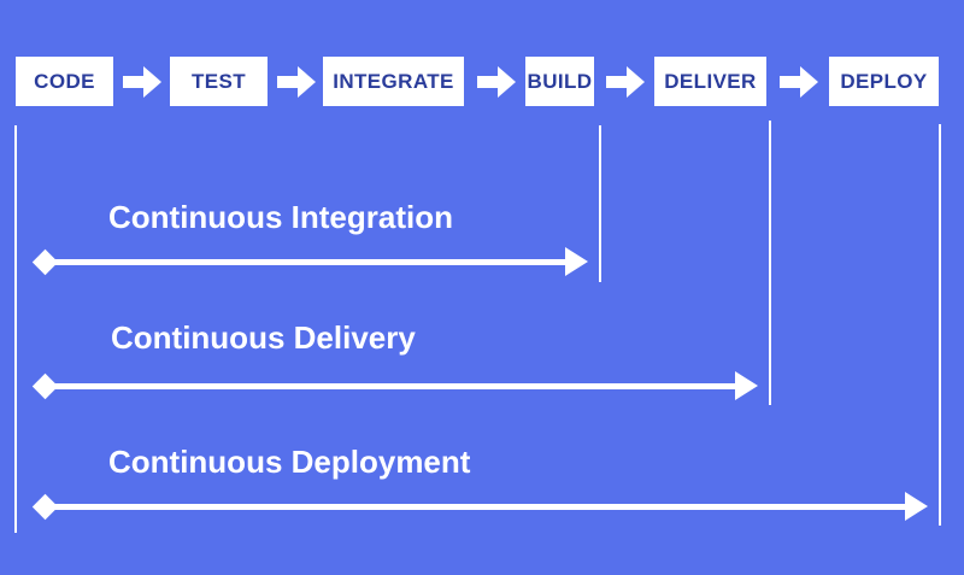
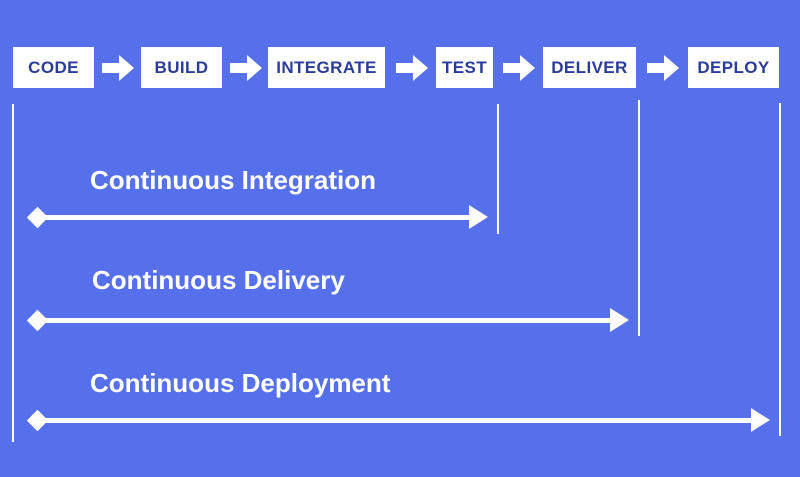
  CODE
- TEST
+ BUILD
  INTEGRATE
- BUILD
+ TEST
  DELIVER
  DEPLOY
  Continuous Integration
  Continuous Delivery
  Continuous Deployment
